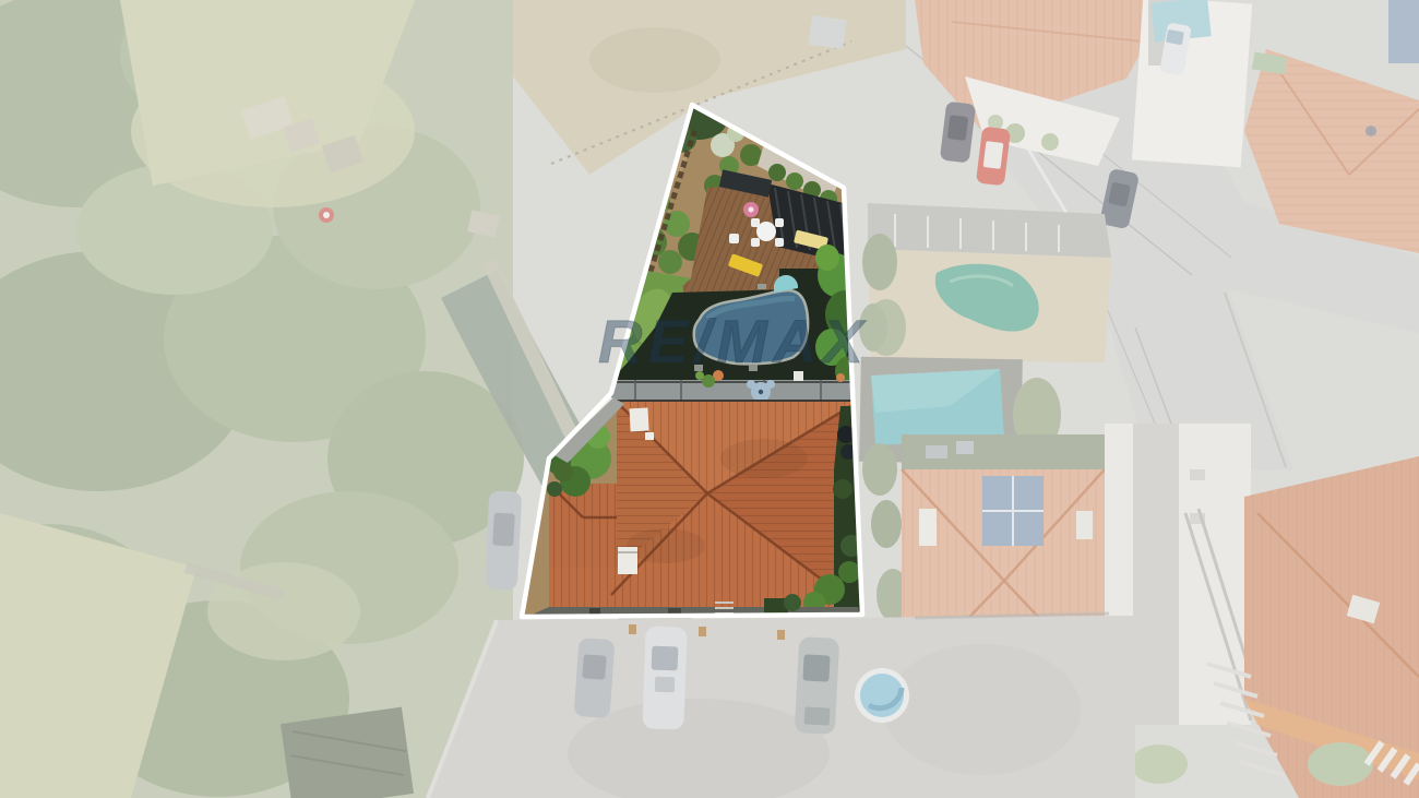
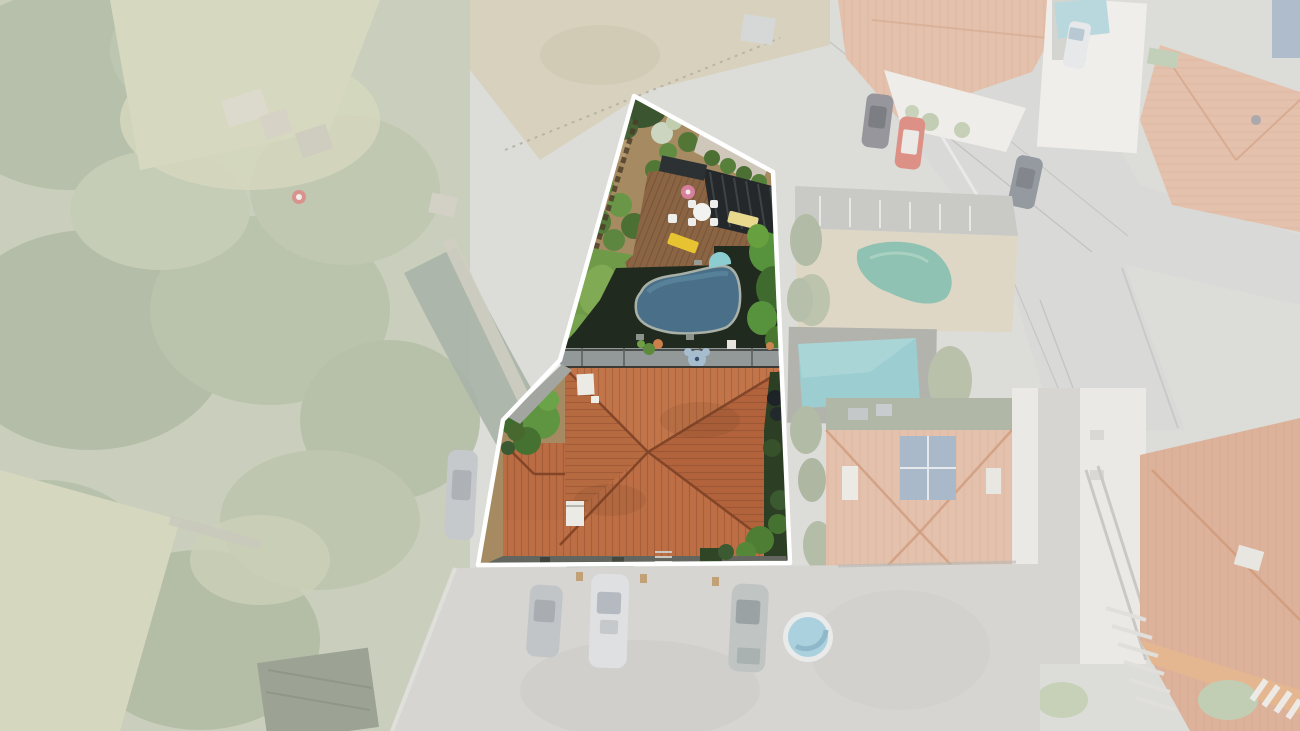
- RE/MAX
